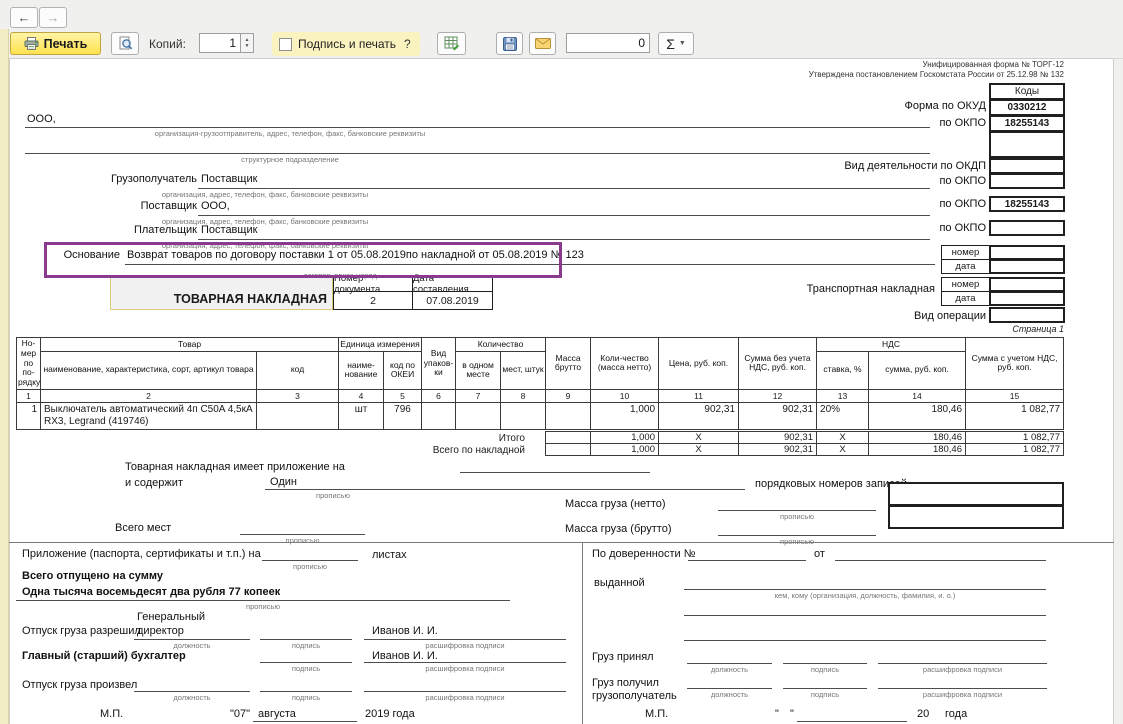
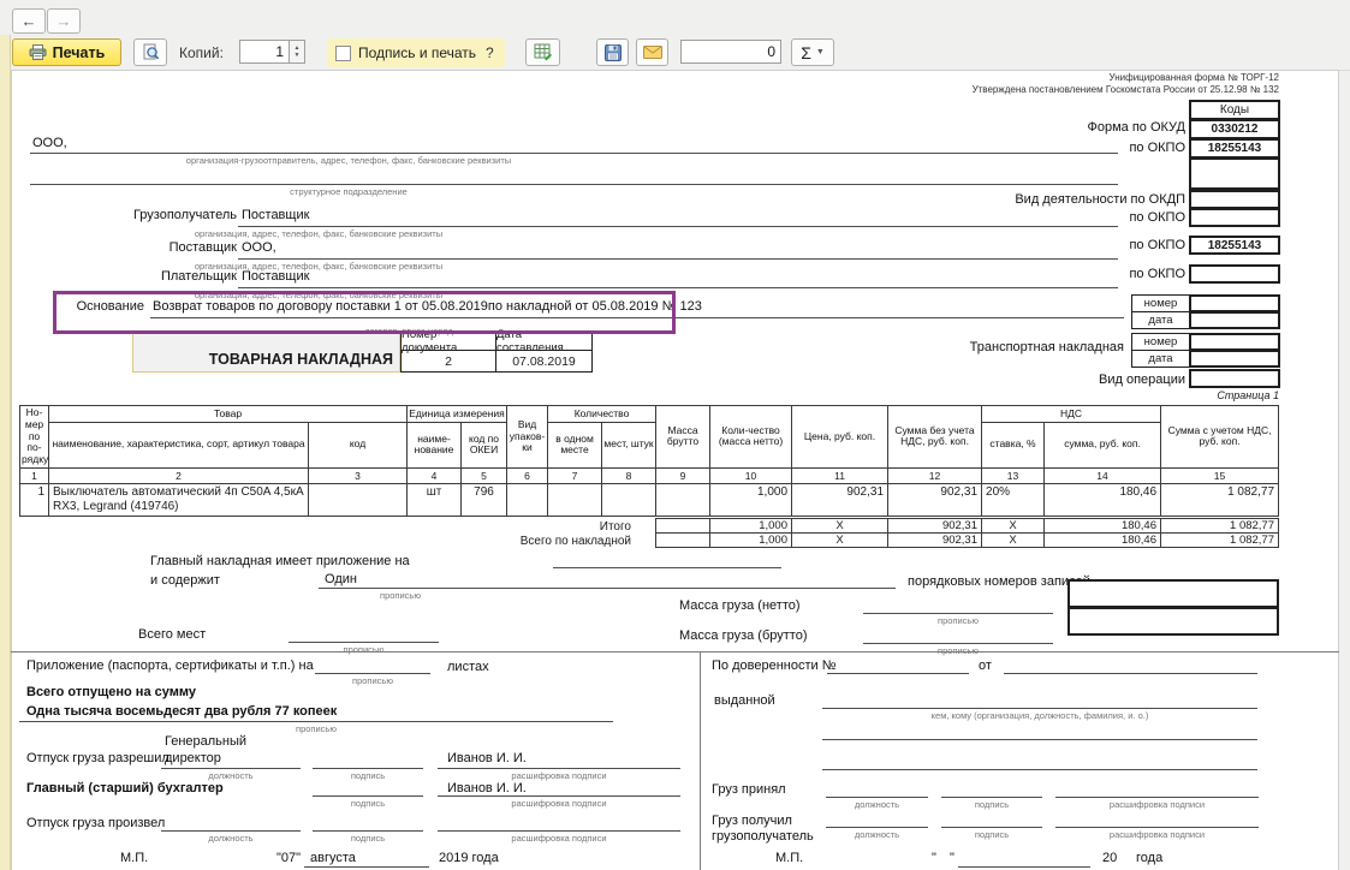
  ←
  →
  Печать
  Копий:
  1
  Подпись и печать
  ?
  0
  Σ
  Унифицированная форма № ТОРГ-12
  Утверждена постановлением Госкомстата России от 25.12.98 № 132
  Коды
  0330212
  18255143
  18255143
  номер
  дата
  номер
  дата
  Форма по ОКУД
  по ОКПО
  Вид деятельности по ОКДП
  по ОКПО
  по ОКПО
  по ОКПО
  Транспортная накладная
  Вид операции
  Страница 1
  ООО,
  организация-грузоотправитель, адрес, телефон, факс, банковские реквизиты
  структурное подразделение
  Грузополучатель
  Поставщик
  организация, адрес, телефон, факс, банковские реквизиты
  Поставщик
  ООО,
  организация, адрес, телефон, факс, банковские реквизиты
  Плательщик
  Поставщик
  организация, адрес, телефон, факс, банковские реквизиты
  Основание
  Возврат товаров по договору поставки 1 от 05.08.2019по накладной от 05.08.2019 № 123
  ТОВАРНАЯ НАКЛАДНАЯ
  Номер документа
  Дата составления
  2
  07.08.2019
  Но-мер по по-рядку	Товар	Единица измерения	Вид упаков-ки	Количество	Масса брутто	Коли-чество (масса нетто)	Цена, руб. коп.	Сумма без учета НДС, руб. коп.	НДС	Сумма с учетом НДС, руб. коп.
  наименование, характеристика, сорт, артикул товара	код	наиме-нование	код по ОКЕИ	в одном месте	мест, штук	ставка, %	сумма, руб. коп.
  1	2	3	4	5	6	7	8	9	10	11	12	13	14	15
  1	Выключатель автоматический 4п C50A 4,5кА RX3, Legrand (419746)		шт	796					1,000	902,31	902,31	20%	180,46	1 082,77
  Итого
  Всего по накладной
  	1,000	X	902,31	X	180,46	1 082,77
  	1,000	X	902,31	X	180,46	1 082,77
- Товарная накладная имеет приложение на
+ Главный накладная имеет приложение на
  и содержит
  Один
  порядковых номеров запи
  прописью
  Масса груза (нетто)
  прописью
  Всего мест
  прописью
  Масса груза (брутто)
  Приложение (паспорта, сертификаты и т.п.) на
  листах
  прописью
  Всего отпущено на сумму
  Одна тысяча восемьдесят два рубля 77 копеек
  прописью
  Генеральный
  Отпуск груза разрешил
  директор
  Иванов И. И.
  должность
  подпись
  расшифровка подписи
  Главный (старший) бухгалтер
  Иванов И. И.
  подпись
  расшифровка подписи
  Отпуск груза произвел
  должность
  подпись
  расшифровка подписи
  М.П.
  "07"
  августа
  2019 года
  По доверенности №
  от
  выданной
  кем, кому (организация, должность, фамилия, и. о.)
  Груз принял
  должность
  подпись
  расшифровка подписи
  Груз получил
  грузополучатель
  должность
  подпись
  расшифровка подписи
  М.П.
  "
  "
  20
  года
